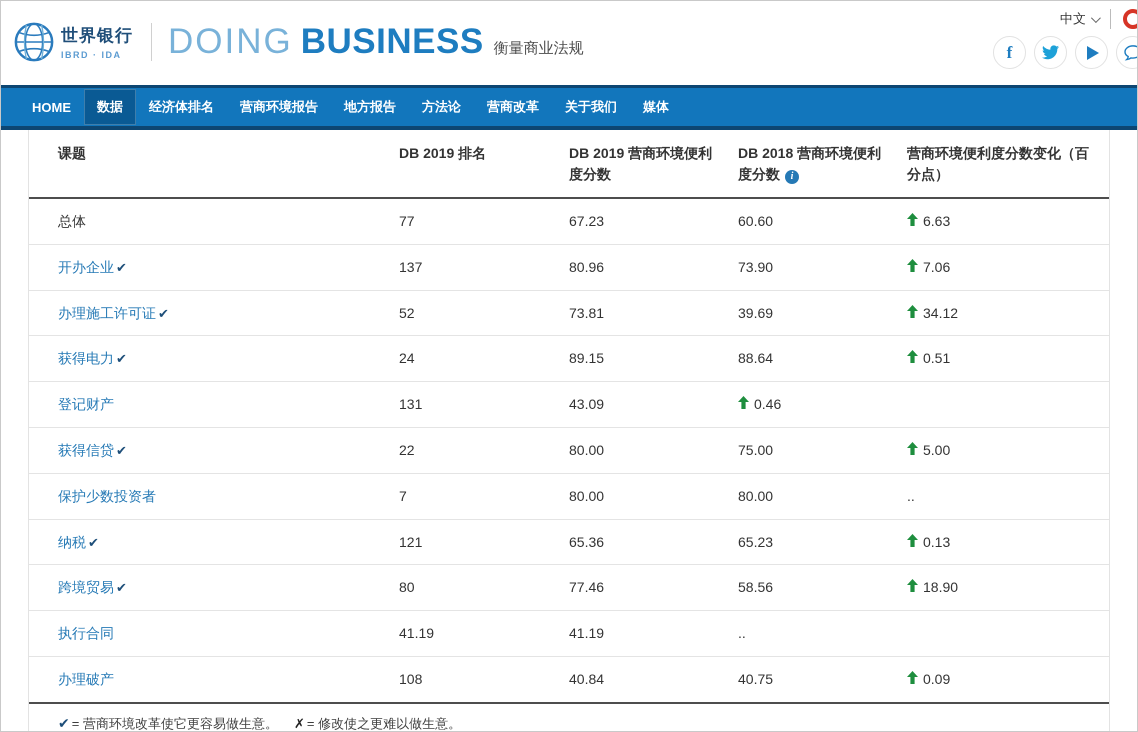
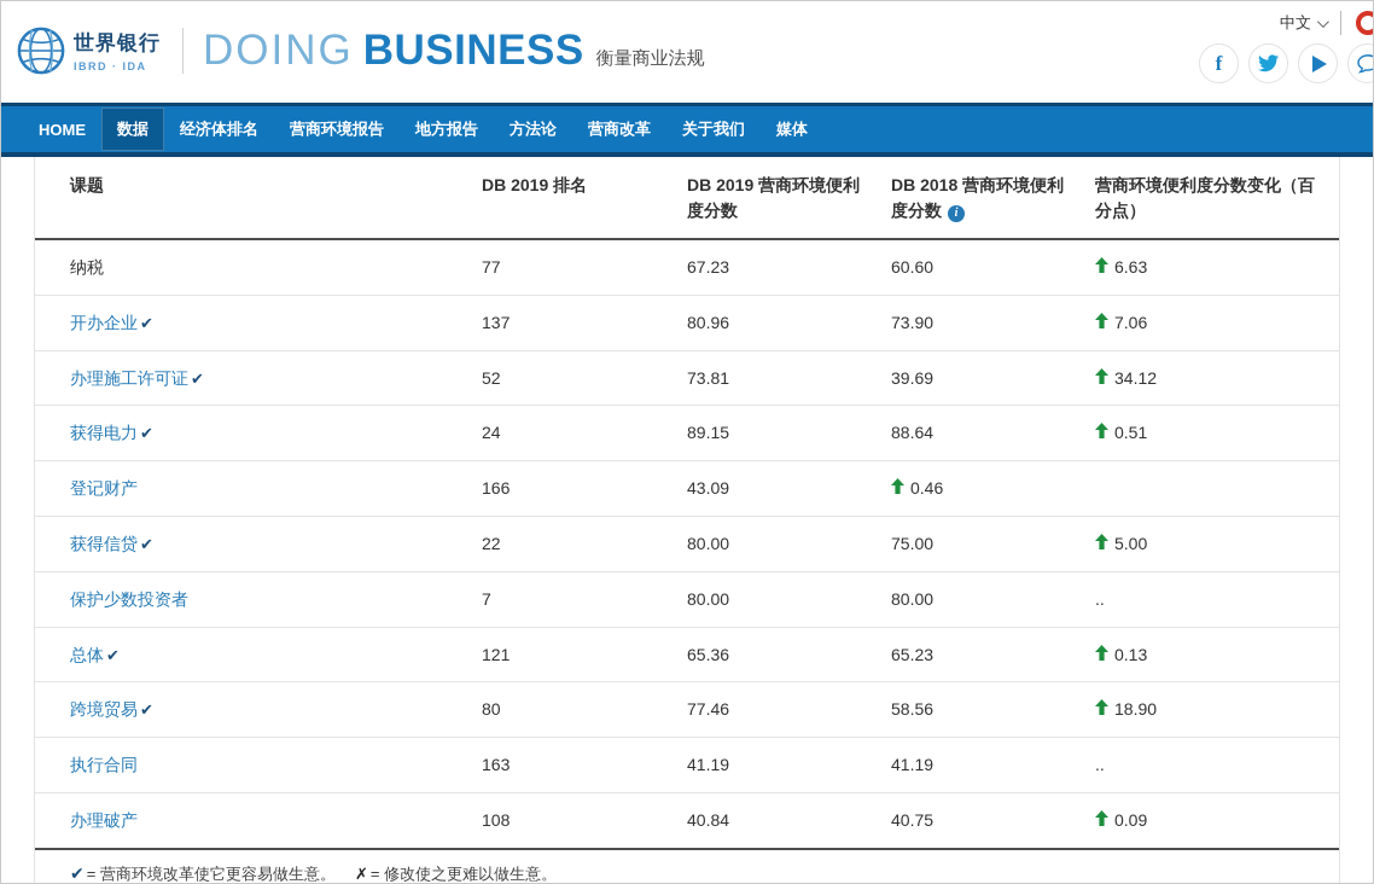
  世界银行
  IBRD · IDA
  DOING
  BUSINESS
  衡量商业法规
  中文
  f
  HOME
  数据
  经济体排名
  营商环境报告
  地方报告
  方法论
  营商改革
  关于我们
  媒体
  课题
  DB 2019 排名
  DB 2019 营商环境便利度分数
  DB 2018 营商环境便利度分数 i
  营商环境便利度分数变化（百分点）
- 总体
+ 纳税
  77
  67.23
  60.60
  6.63
  开办企业 ✔
  137
  80.96
  73.90
  7.06
  办理施工许可证 ✔
  52
  73.81
  39.69
  34.12
  获得电力 ✔
  24
  89.15
  88.64
  0.51
  登记财产
- 131
+ 166
  43.09
  0.46
  获得信贷 ✔
  22
  80.00
  75.00
  5.00
  保护少数投资者
  7
  80.00
  80.00
  ..
- 纳税 ✔
+ 总体 ✔
  121
  65.36
  65.23
  0.13
  跨境贸易 ✔
  80
  77.46
  58.56
  18.90
  执行合同
+ 163
  41.19
  41.19
  ..
  办理破产
  108
  40.84
  40.75
  0.09
  ✔ = 营商环境改革使它更容易做生意。 ✗ = 修改使之更难以做生意。
